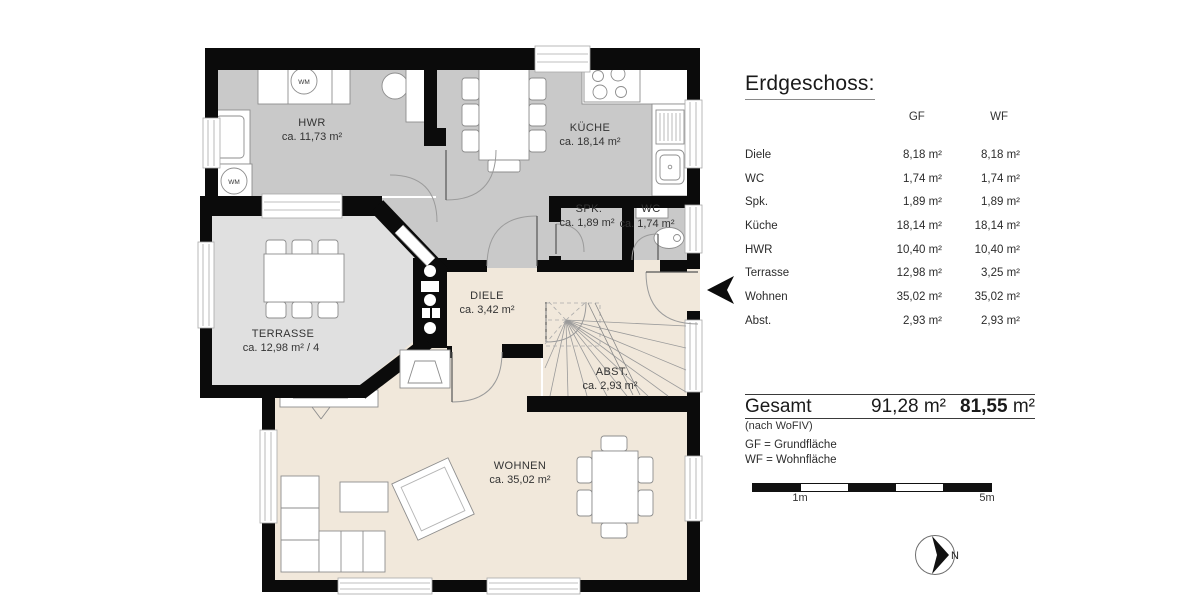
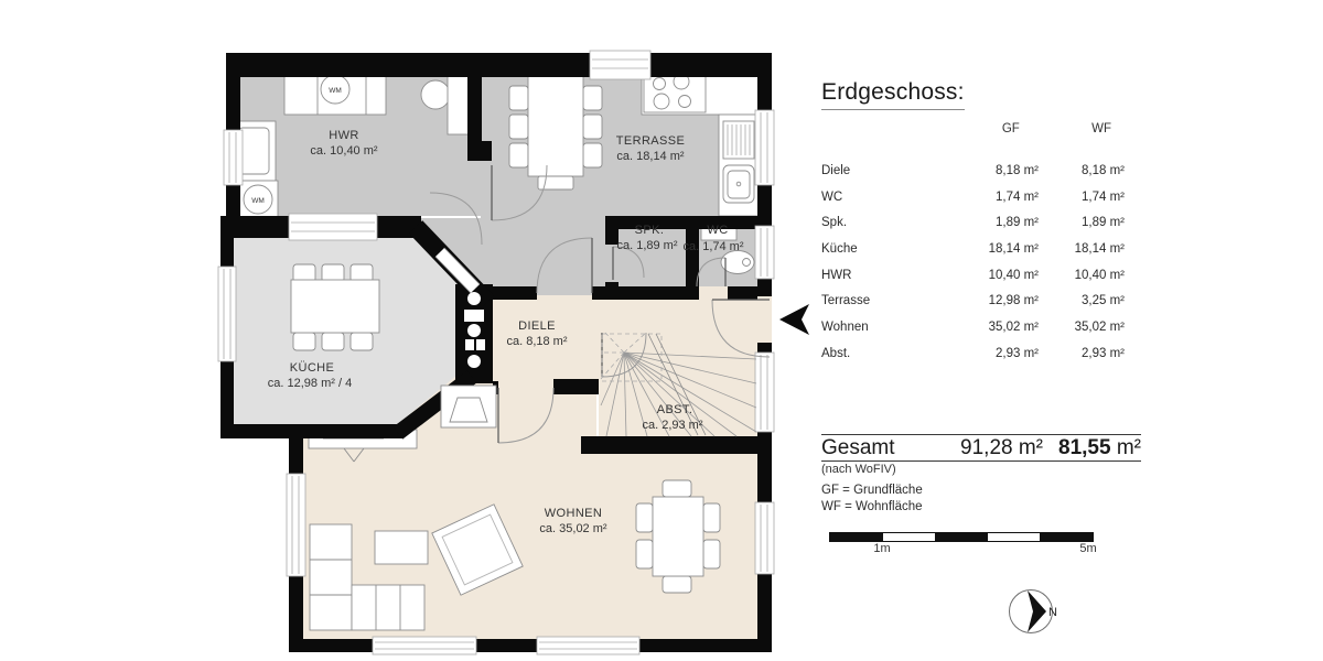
  HWR
- ca. 11,73 m²
+ ca. 10,40 m²
- KÜCHE
+ TERRASSE
  ca. 18,14 m²
  SPK.
  ca. 1,89 m²
  WC
  ca. 1,74 m²
  DIELE
- ca. 3,42 m²
+ ca. 8,18 m²
- TERRASSE
+ KÜCHE
  ca. 12,98 m² / 4
  ABST.
  ca. 2,93 m²
  WOHNEN
  ca. 35,02 m²
  Erdgeschoss:
  GF
  WF
  Diele
  8,18 m²
  8,18 m²
  WC
  1,74 m²
  1,74 m²
  Spk.
  1,89 m²
  1,89 m²
  Küche
  18,14 m²
  18,14 m²
  HWR
  10,40 m²
  10,40 m²
  Terrasse
  12,98 m²
  3,25 m²
  Wohnen
  35,02 m²
  35,02 m²
  Abst.
  2,93 m²
  2,93 m²
  Gesamt
  91,28 m²
  81,55 m²
  (nach WoFIV)
  GF = Grundfläche
  WF = Wohnfläche
  1m
  5m
  N
